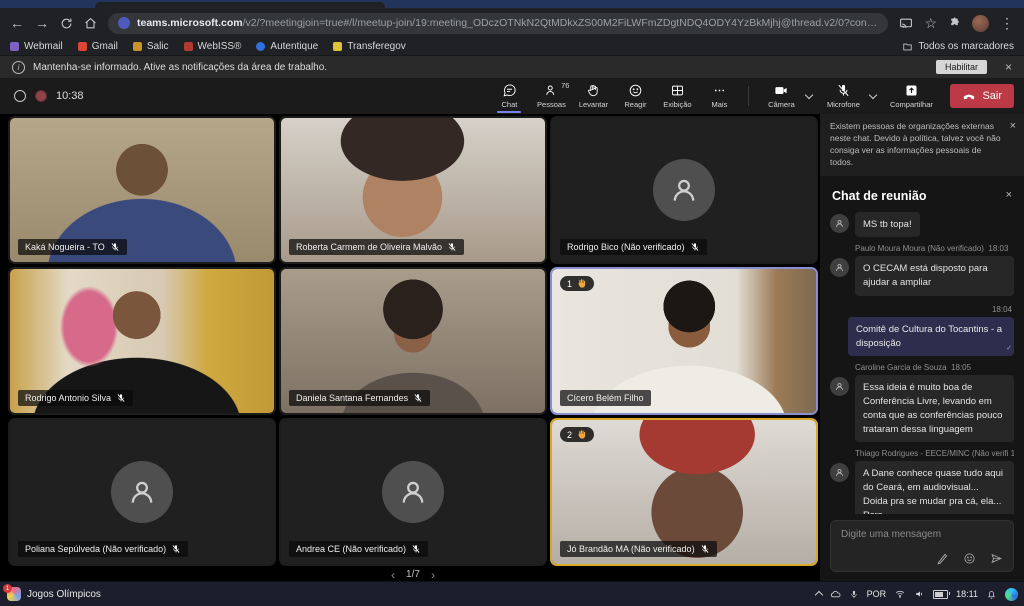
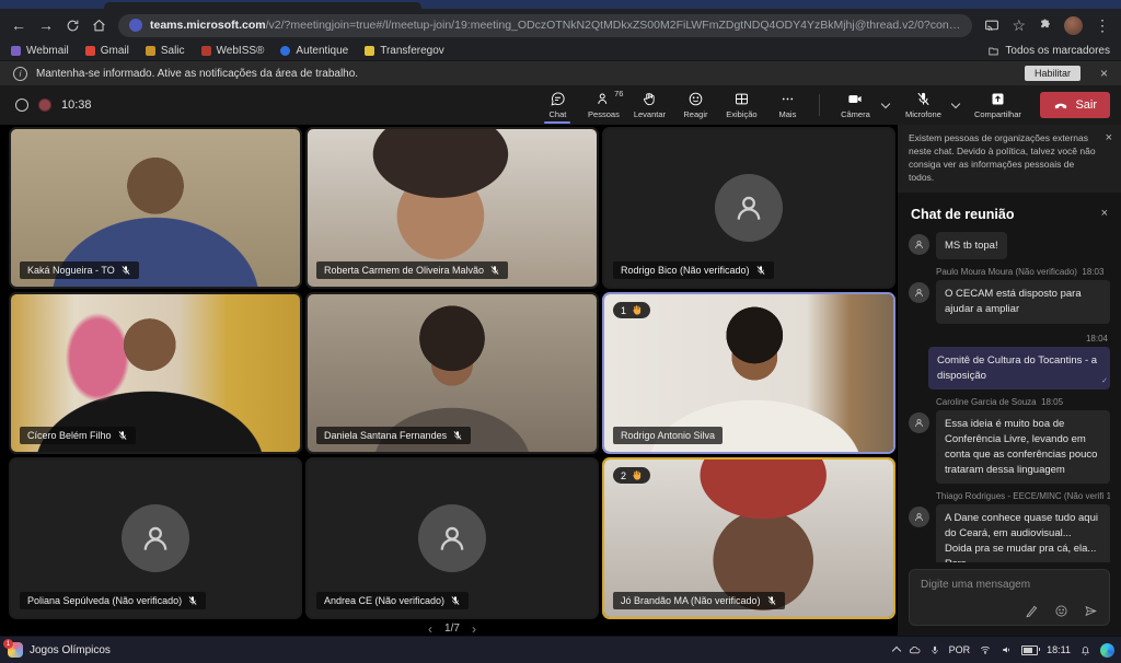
  ←
  →
  teams.microsoft.com/v2/?meetingjoin=true#/l/meetup-join/19:meeting_ODczOTNkN2QtMDkxZS00M2FiLWFmZDgtNDQ4ODY4YzBkMjhj@thread.v2/0?contex
  ☆
  ⋮
  Webmail
  Gmail
  Salic
  WebISS®
  Autentique
  Transferegov
  Todos os marcadores
  i
  Mantenha-se informado. Ative as notificações da área de trabalho.
  Habilitar
  ×
  10:38
  Chat
  76
  Pessoas
  Levantar
  Reagir
  Exibição
  Mais
  Câmera
  Microfone
  Compartilhar
  Sair
  Kaká Nogueira - TO
  Roberta Carmem de Oliveira Malvão
  Rodrigo Bico (Não verificado)
- Rodrigo Antonio Silva
+ Cícero Belém Filho
  Daniela Santana Fernandes
  1
- Cícero Belém Filho
+ Rodrigo Antonio Silva
  Poliana Sepúlveda (Não verificado)
  Andrea CE (Não verificado)
  2
  Jó Brandão MA (Não verificado)
  ‹
  1/7
  ›
  Existem pessoas de organizações externas neste chat. Devido à política, talvez você não consiga ver as informações pessoais de todos.
  ×
  Chat de reunião
  ×
  MS tb topa!
  Paulo Moura Moura (Não verificado) 18:03
  O CECAM está disposto para ajudar a ampliar
  18:04
  Comitê de Cultura do Tocantins - a disposição
  Caroline Garcia de Souza 18:05
  Essa ideia é muito boa de Conferência Livre, levando em conta que as conferências pouco trataram dessa linguagem
  Thiago Rodrigues - EECE/MINC (Não verifi 1
  A Dane conhece quase tudo aqui do Ceará, em audiovisual... Doida pra se mudar pra cá, ela...
  Digite uma mensagem
  Jogos Olímpicos
  POR
  18:11
